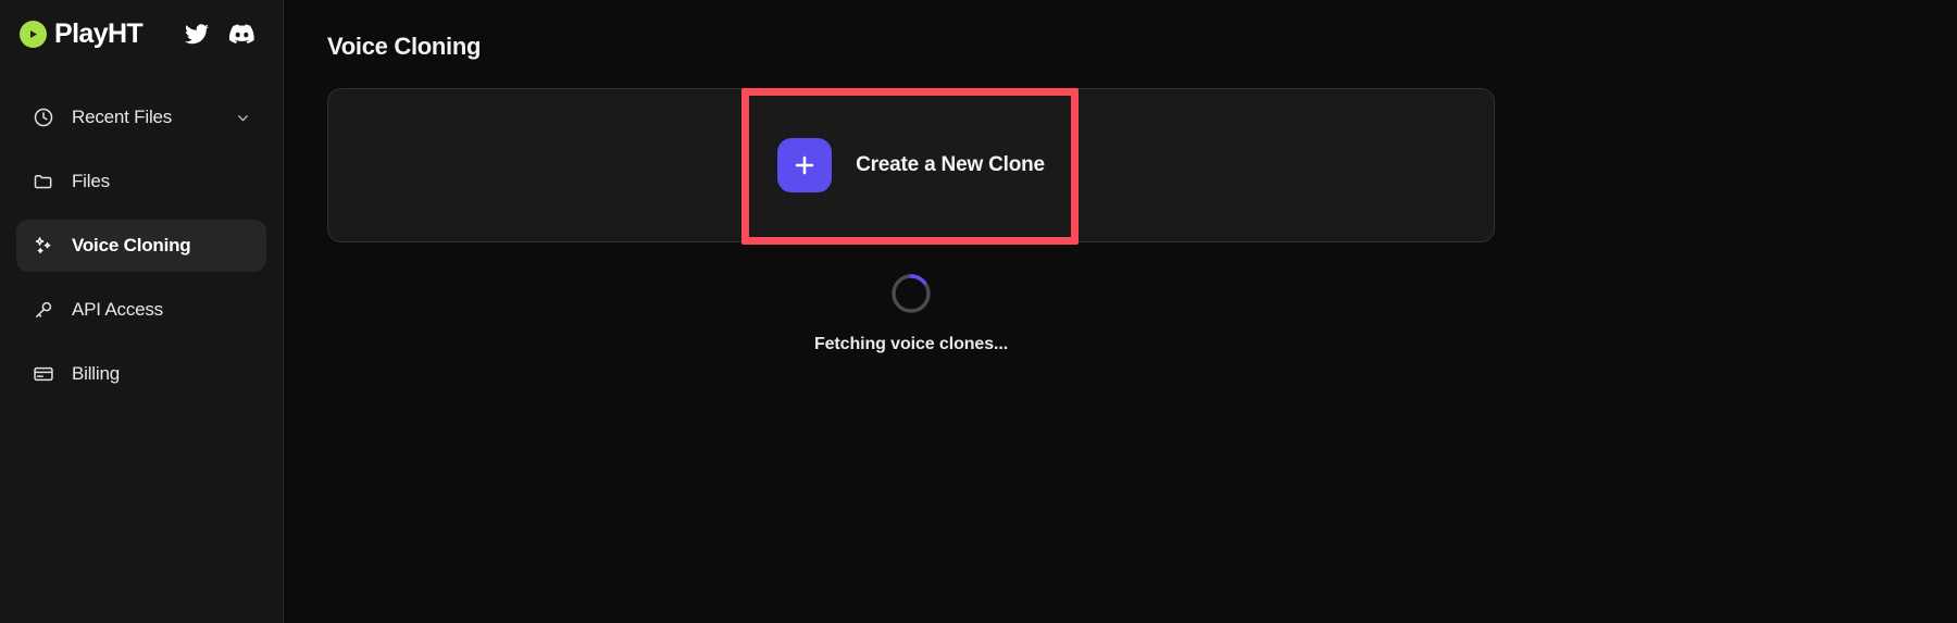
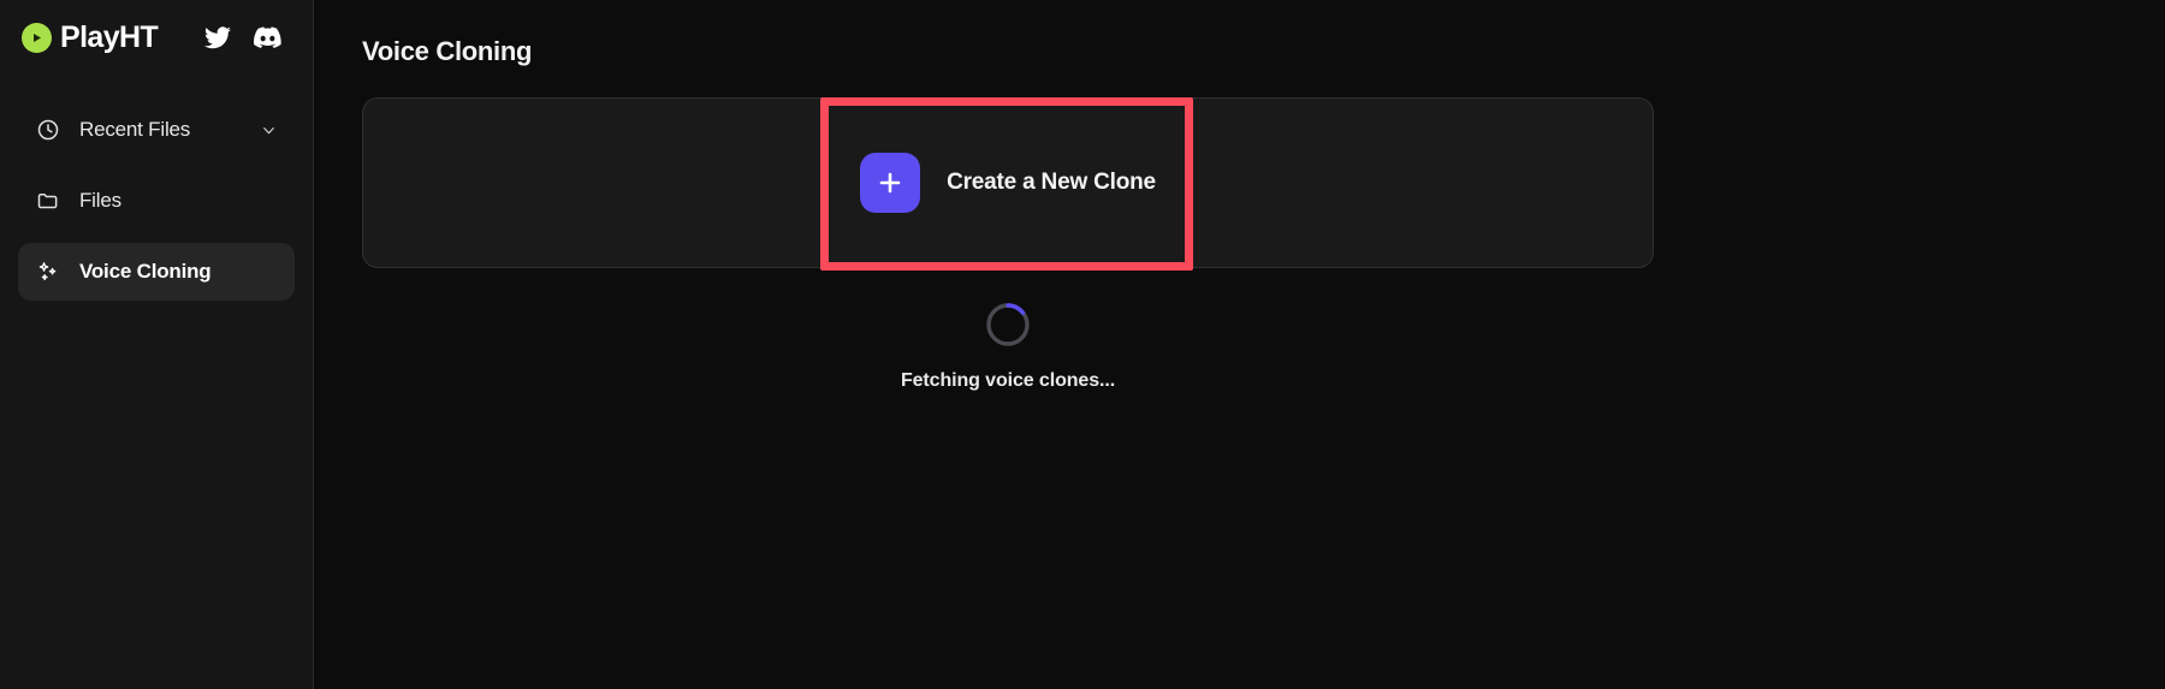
  PlayHT
  Recent Files
  Files
  Voice Cloning
- API Access
- Billing
  Voice Cloning
  Create a New Clone
  Fetching voice clones...
